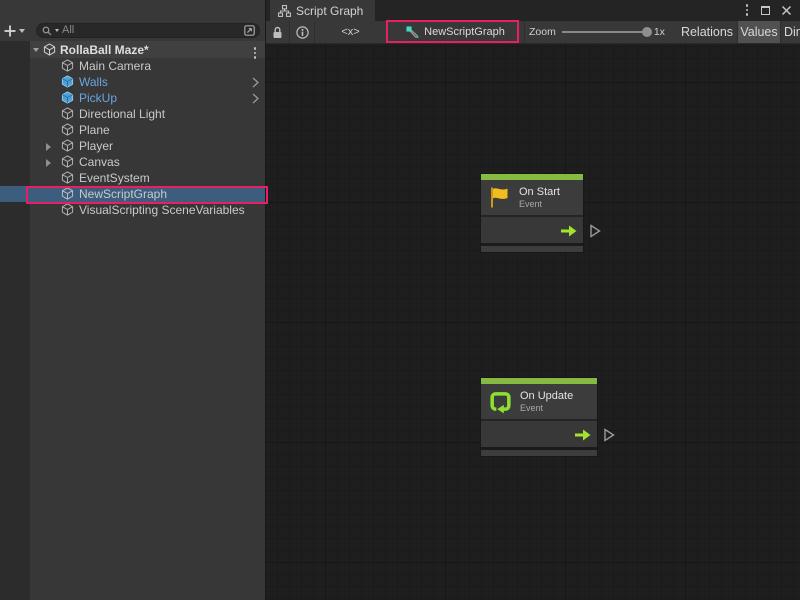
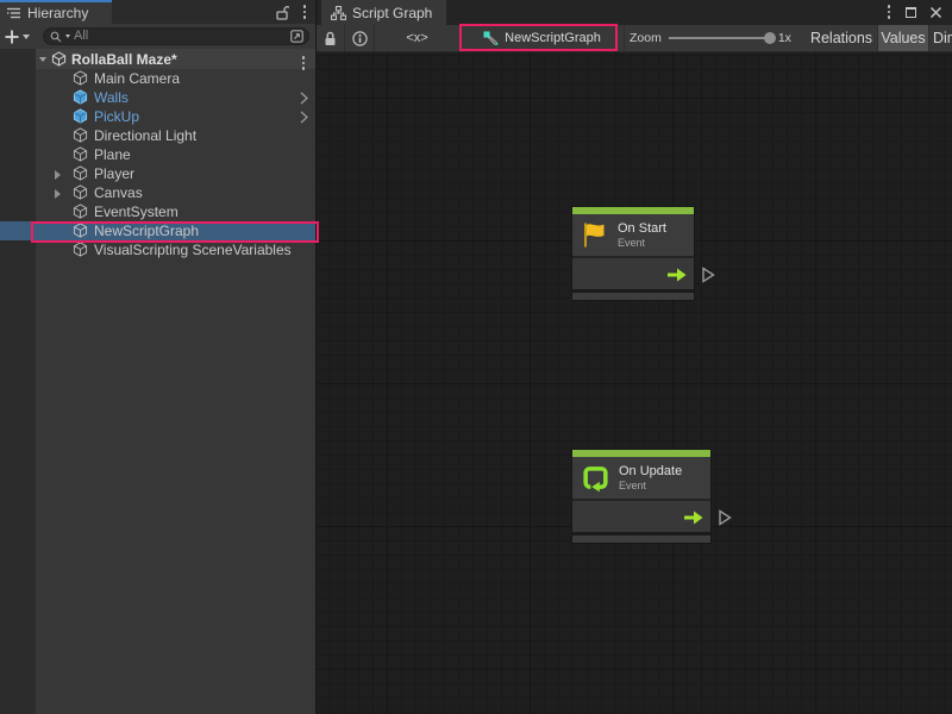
+ Hierarchy
  All
  RollaBall Maze*
  Main Camera
  Walls
  PickUp
  Directional Light
  Plane
  Player
  Canvas
  EventSystem
  NewScriptGraph
  VisualScripting SceneVariables
  Script Graph
  <x>
  NewScriptGraph
  Zoom
  1x
  Relations
  Values
  On Start
  Event
  On Update
  Event
